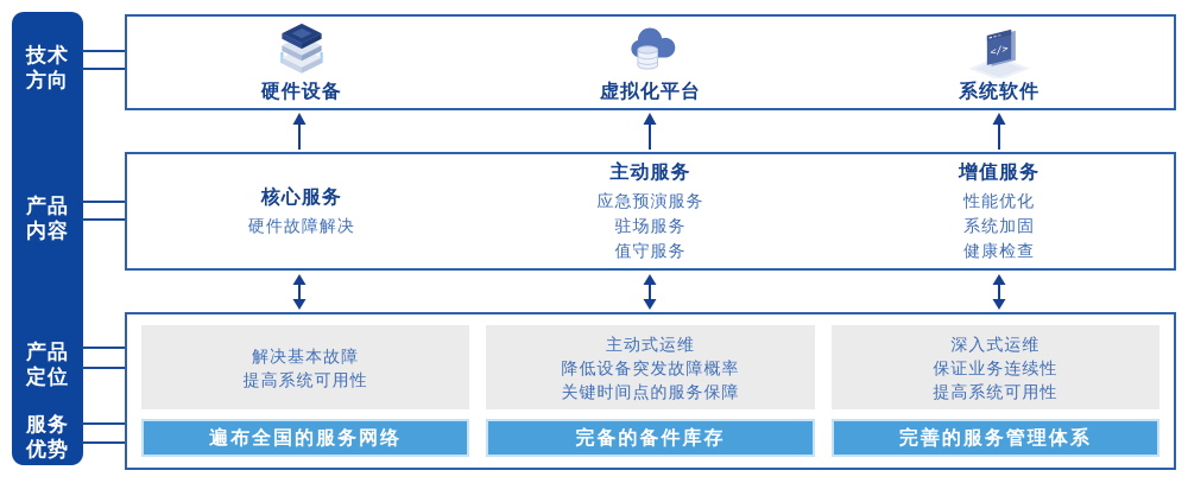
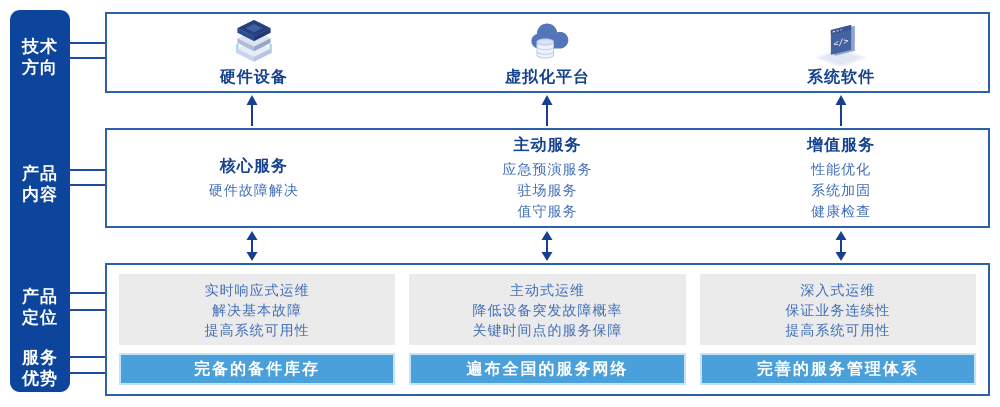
  技术
  方向
  产品
  内容
  产品
  定位
  服务
  优势
  硬件设备
  虚拟化平台
  系统软件
  核心服务
  硬件故障解决
  主动服务
  应急预演服务
  驻场服务
  值守服务
  增值服务
  性能优化
  系统加固
  健康检查
+ 实时响应式运维
  解决基本故障
  提高系统可用性
- 遍布全国的服务网络
+ 完备的备件库存
  主动式运维
  降低设备突发故障概率
  关键时间点的服务保障
- 完备的备件库存
+ 遍布全国的服务网络
  深入式运维
  保证业务连续性
  提高系统可用性
  完善的服务管理体系
